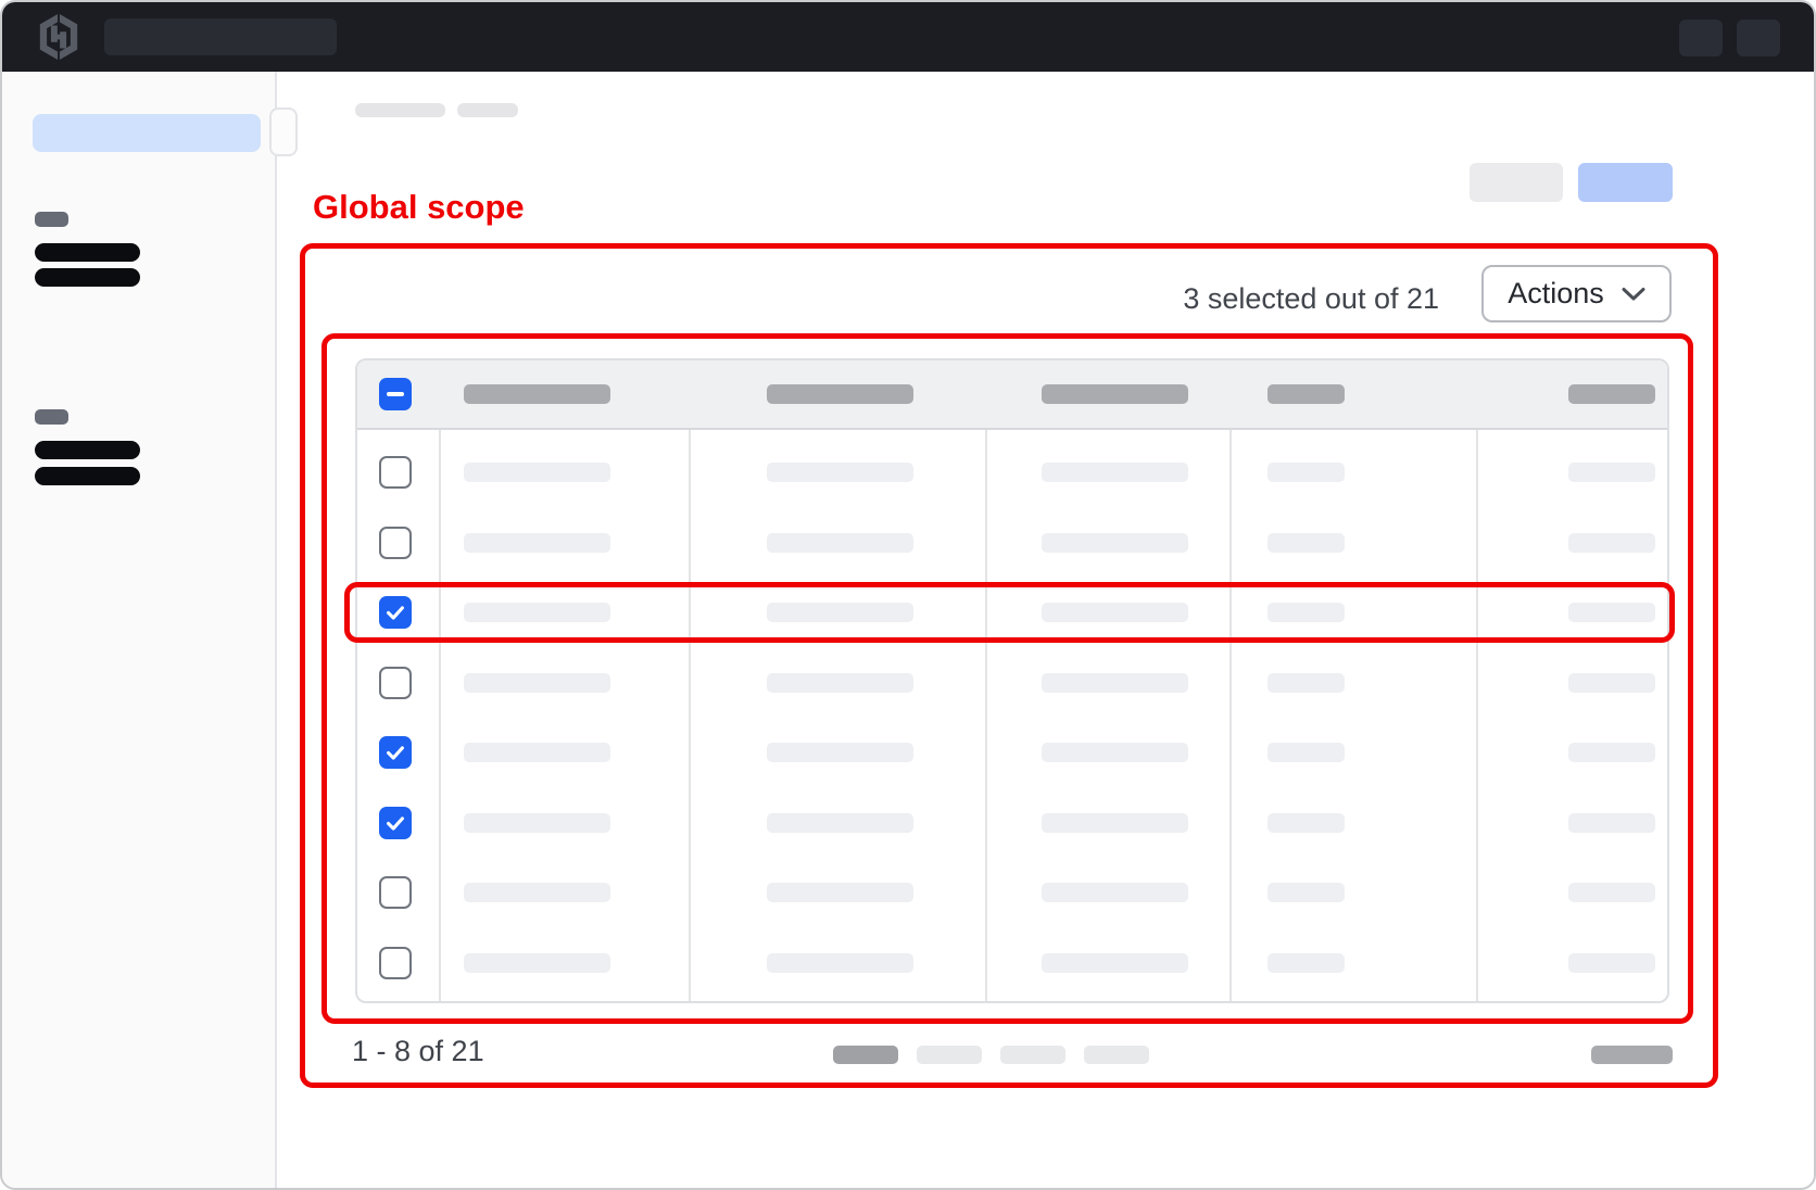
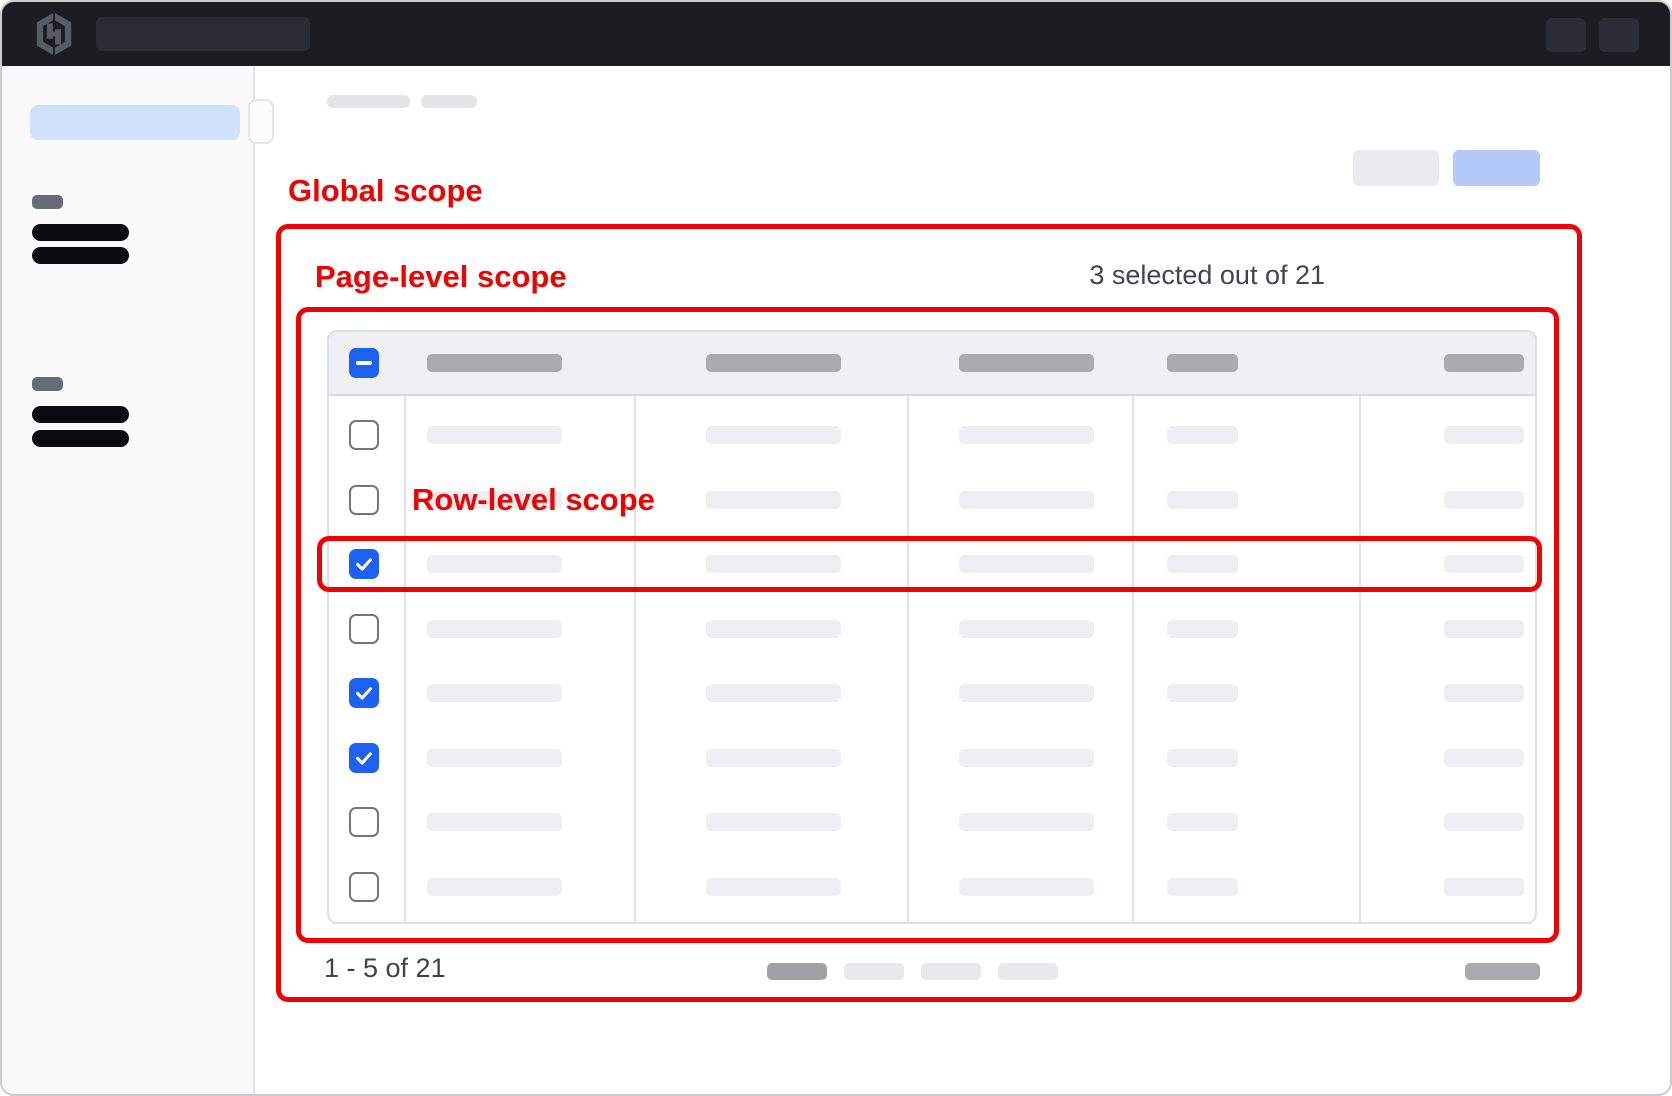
  3 selected out of 21
- Actions
  Global scope
+ Page-level scope
+ Row-level scope
- 1 - 8 of 21
+ 1 - 5 of 21
